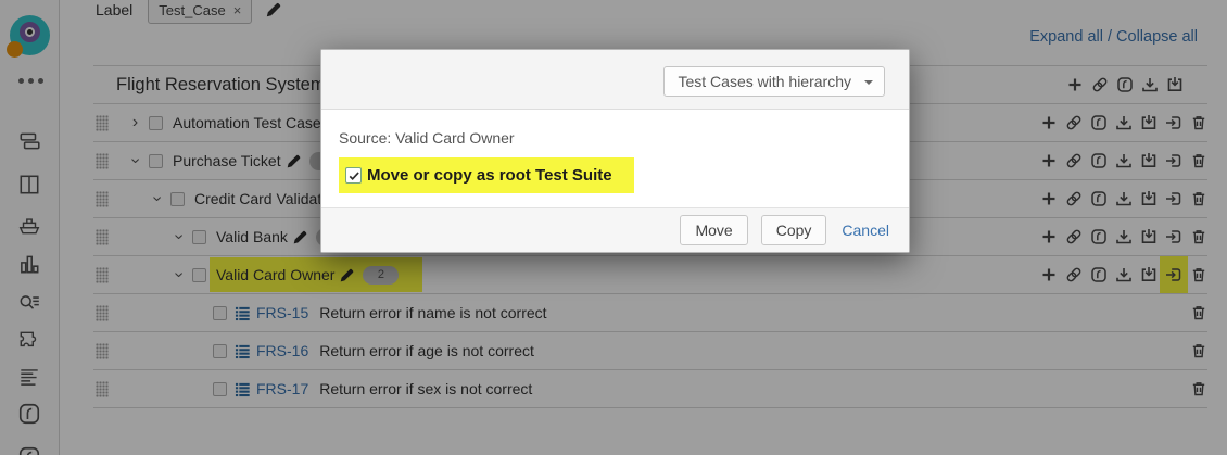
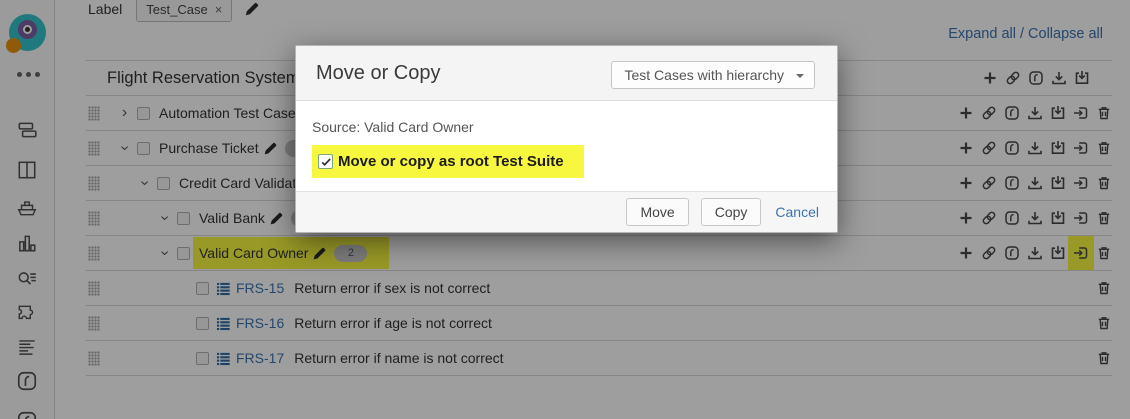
  Label
  Test_Case
  ×
  Expand all / Collapse all
  Flight Reservation System
  Automation Test Case
  Purchase Ticket
  Credit Card Valida
  Valid Bank
  Valid Card Owner
  2
  FRS-15
- Return error if name is not correct
+ Return error if sex is not correct
  FRS-16
  Return error if age is not correct
  FRS-17
- Return error if sex is not correct
+ Return error if name is not correct
+ Move or Copy
  Test Cases with hierarchy
  Source: Valid Card Owner
  Move or copy as root Test Suite
  Move
  Copy
  Cancel
